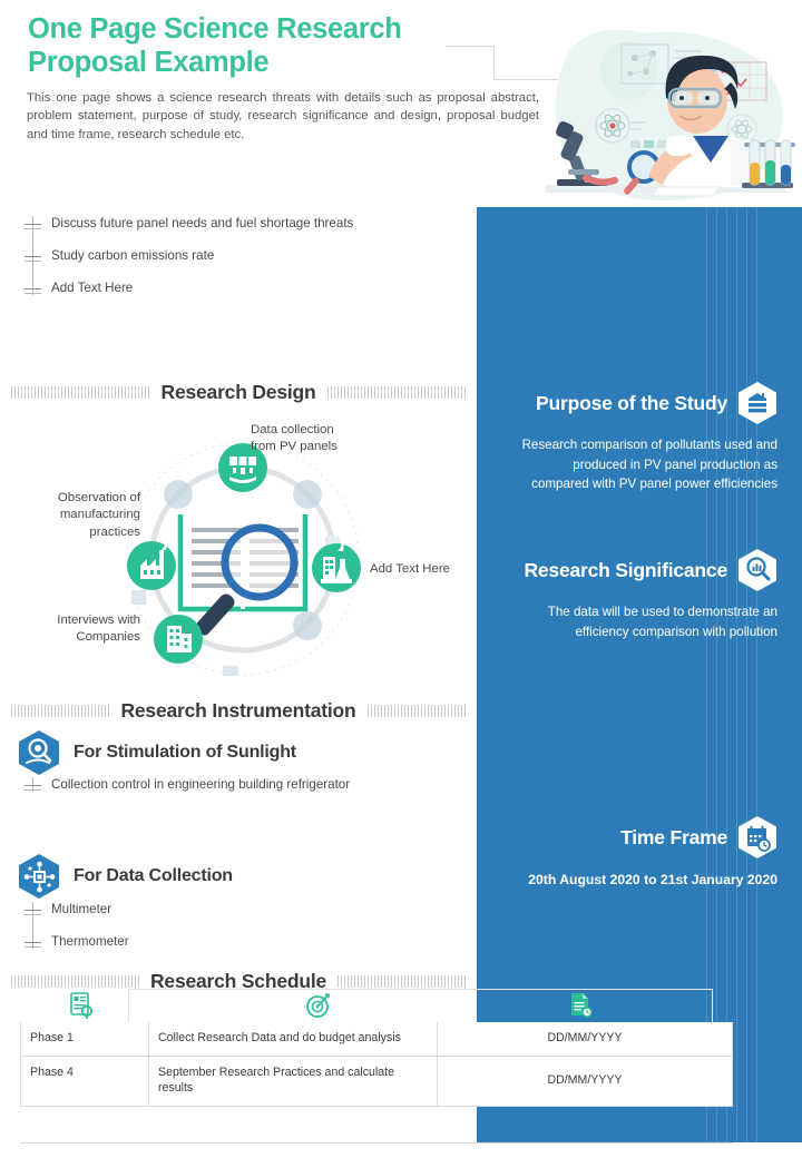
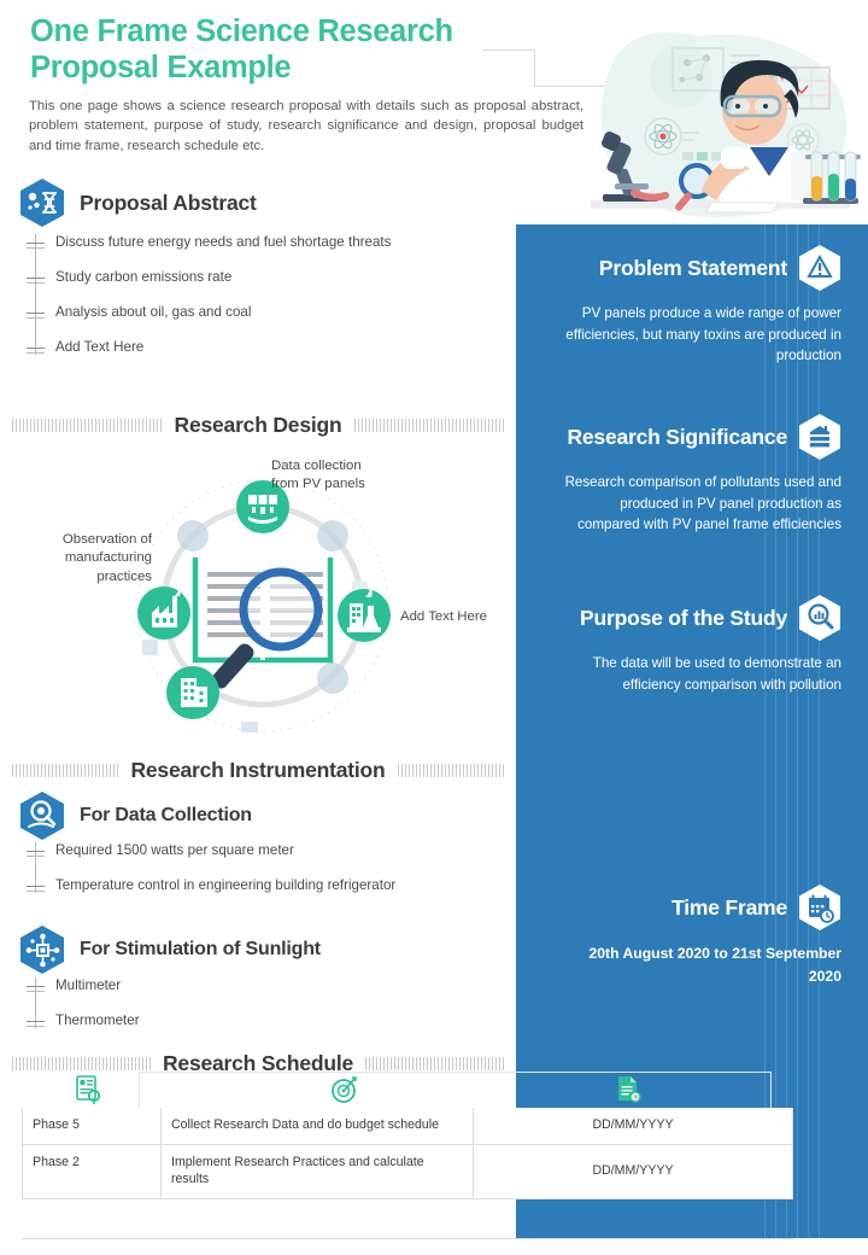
- One Page Science Research Proposal Example
+ One Frame Science Research Proposal Example
- This one page shows a science research threats with details such as proposal abstract, problem statement, purpose of study, research significance and design, proposal budget and time frame, research schedule etc.
+ This one page shows a science research proposal with details such as proposal abstract, problem statement, purpose of study, research significance and design, proposal budget and time frame, research schedule etc.
+ Proposal Abstract
- Discuss future panel needs and fuel shortage threats
+ Discuss future energy needs and fuel shortage threats
  Study carbon emissions rate
+ Analysis about oil, gas and coal
  Add Text Here
  Research Design
  Data collection
  from PV panels
  Observation of
  manufacturing
  practices
- Interviews with
- Companies
  Add Text Here
  Research Instrumentation
- For Stimulation of Sunlight
+ For Data Collection
+ Required 1500 watts per square meter
- Collection control in engineering building refrigerator
+ Temperature control in engineering building refrigerator
- For Data Collection
+ For Stimulation of Sunlight
  Multimeter
  Thermometer
+ Problem Statement
+ PV panels produce a wide range of power efficiencies, but many toxins are produced in production
- Purpose of the Study
+ Research Significance
- Research comparison of pollutants used and produced in PV panel production as compared with PV panel power efficiencies
+ Research comparison of pollutants used and produced in PV panel production as compared with PV panel frame efficiencies
- Research Significance
+ Purpose of the Study
  The data will be used to demonstrate an efficiency comparison with pollution
  Time Frame
- 20th August 2020 to 21st January 2020
+ 20th August 2020 to 21st September 2020
  Research Schedule
- Phase 1
+ Phase 5
- Collect Research Data and do budget analysis
+ Collect Research Data and do budget schedule
  DD/MM/YYYY
- Phase 4
+ Phase 2
- September Research Practices and calculate results
+ Implement Research Practices and calculate results
  DD/MM/YYYY
